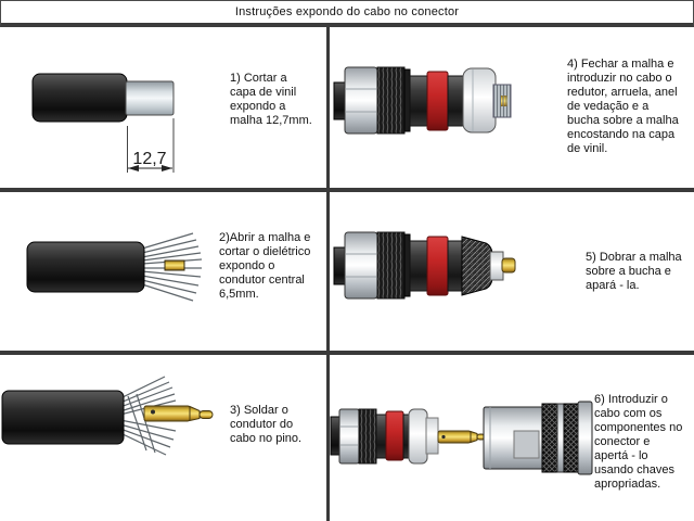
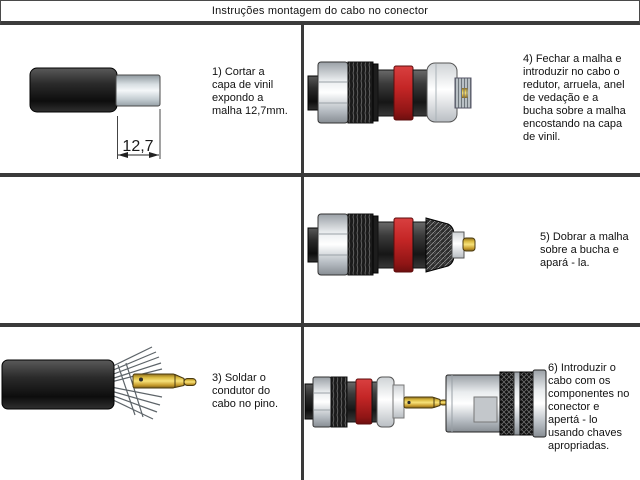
- Instruções expondo do cabo no conector
+ Instruções montagem do cabo no conector
  12,7
  1) Cortar a
  capa de vinil
  expondo a
  malha 12,7mm.
- 2)Abrir a malha e
- cortar o dielétrico
- expondo o
- condutor central
- 6,5mm.
  3) Soldar o
  condutor do
  cabo no pino.
  4) Fechar a malha e
  introduzir no cabo o
  redutor, arruela, anel
  de vedação e a
  bucha sobre a malha
  encostando na capa
  de vinil.
  5) Dobrar a malha
  sobre a bucha e
  apará - la.
  6) Introduzir o
  cabo com os
  componentes no
  conector e
  apertá - lo
  usando chaves
  apropriadas.
